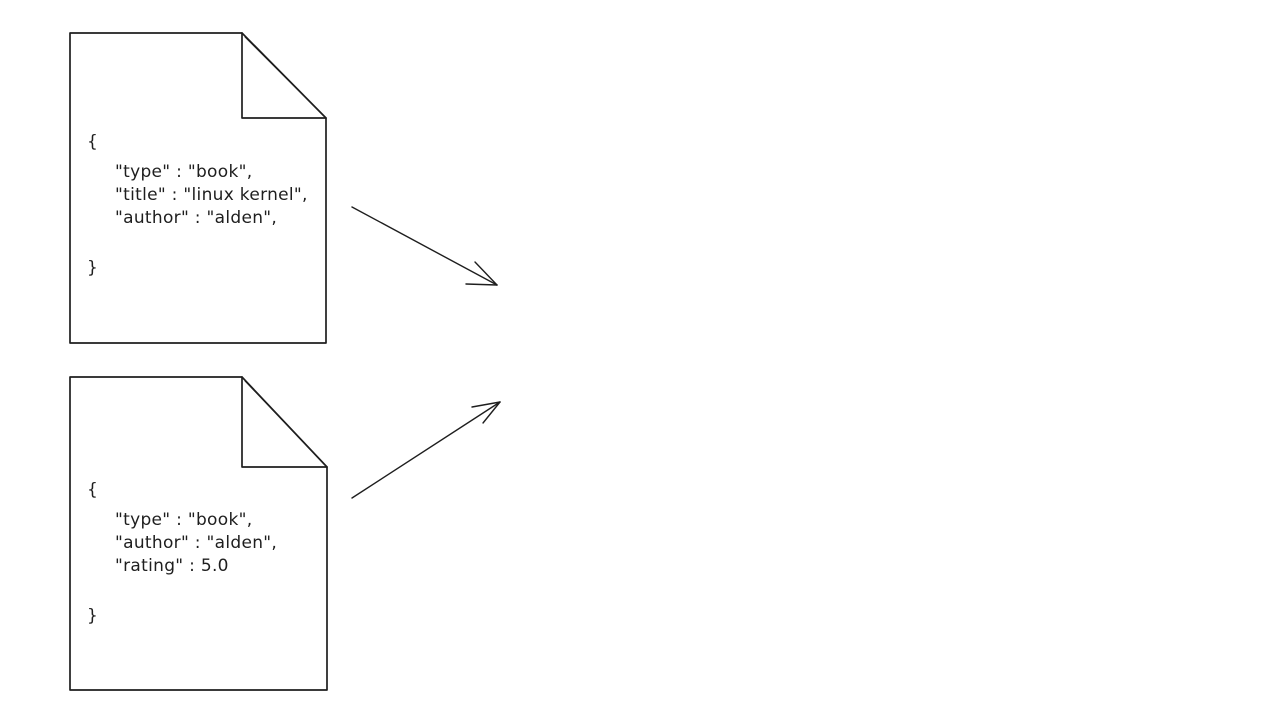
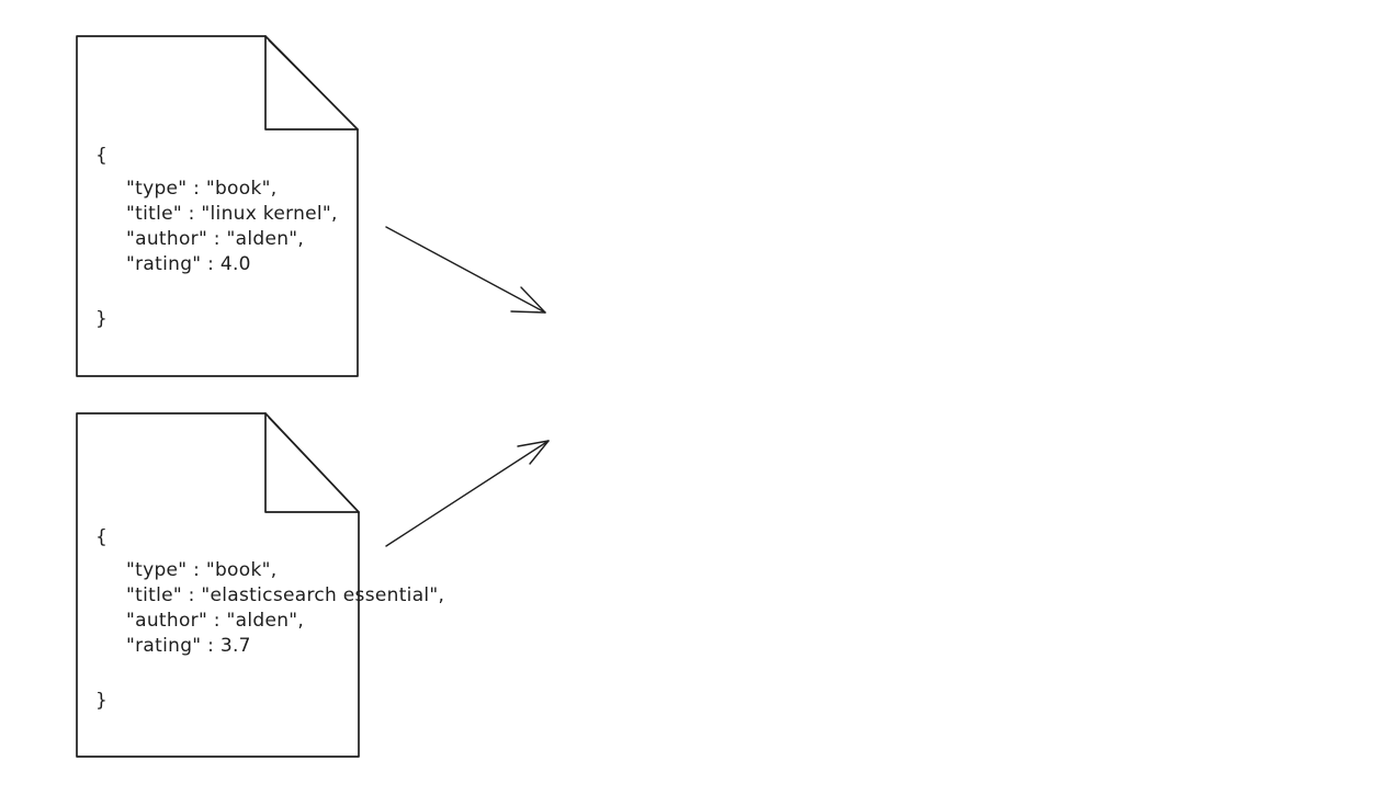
  {
  "type" : "book",
  "title" : "linux kernel",
  "author" : "alden",
+ "rating" : 4.0
  }
  {
  "type" : "book",
+ "title" : "elasticsearch essential",
  "author" : "alden",
- "rating" : 5.0
+ "rating" : 3.7
  }
